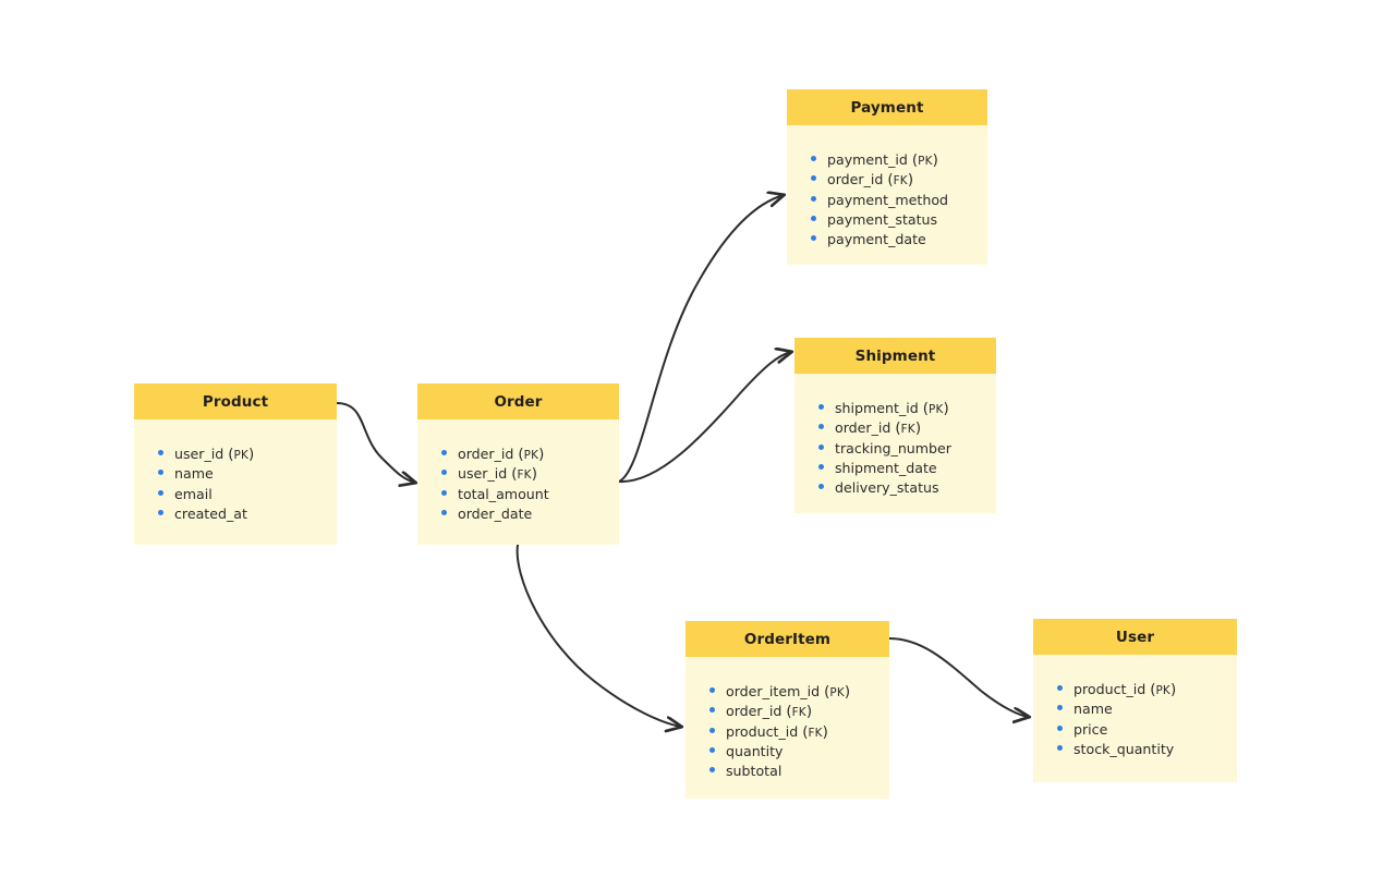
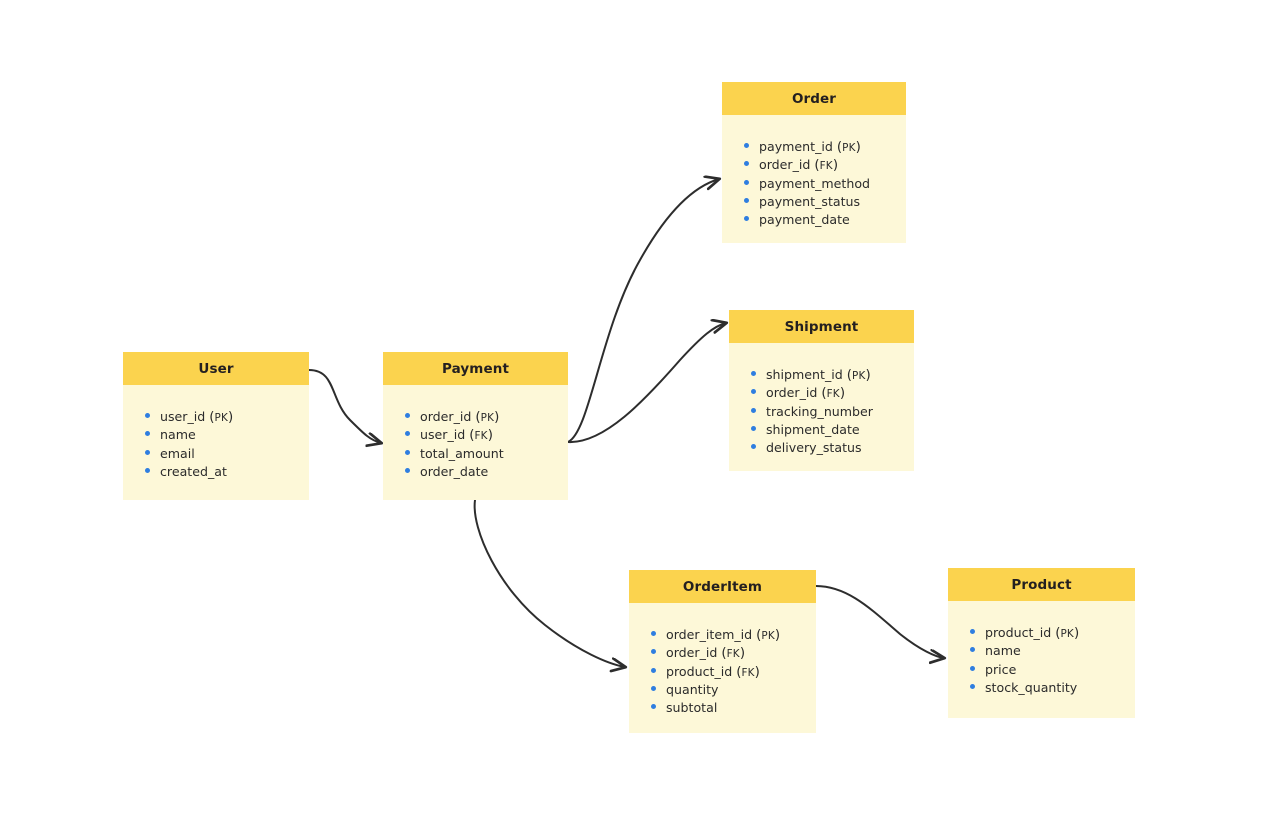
- Product
+ User
  user_id
  (PK)
  name
  email
  created_at
- Order
+ Payment
  order_id
  (PK)
  user_id
  (FK)
  total_amount
  order_date
- Payment
+ Order
  payment_id
  (PK)
  order_id
  (FK)
  payment_method
  payment_status
  payment_date
  Shipment
  shipment_id
  (PK)
  order_id
  (FK)
  tracking_number
  shipment_date
  delivery_status
  OrderItem
  order_item_id
  (PK)
  order_id
  (FK)
  product_id
  (FK)
  quantity
  subtotal
- User
+ Product
  product_id
  (PK)
  name
  price
  stock_quantity
